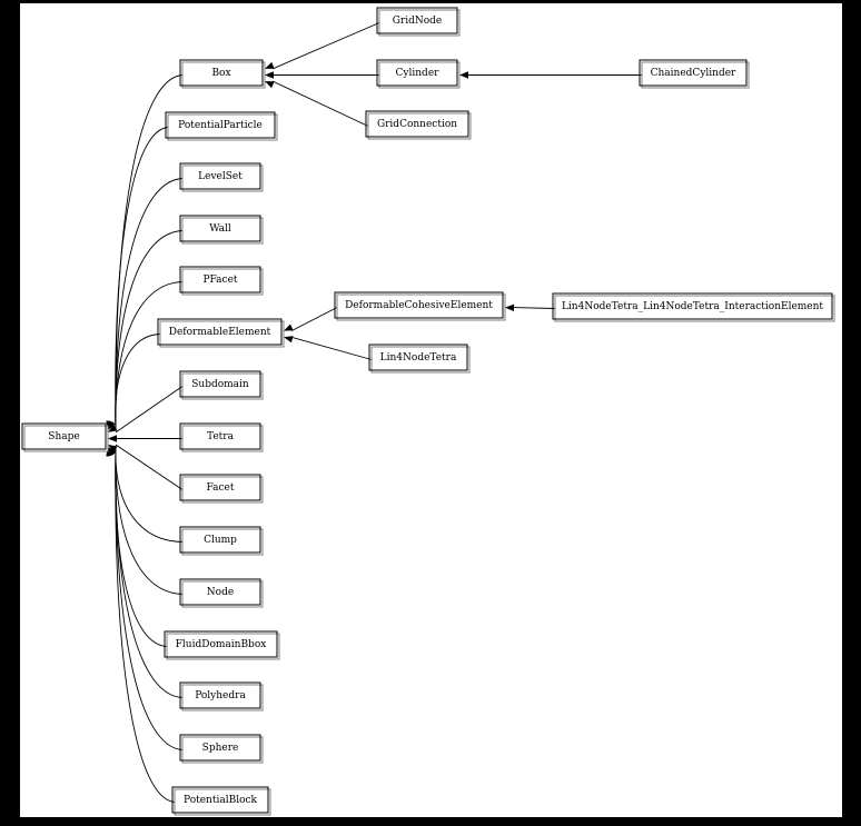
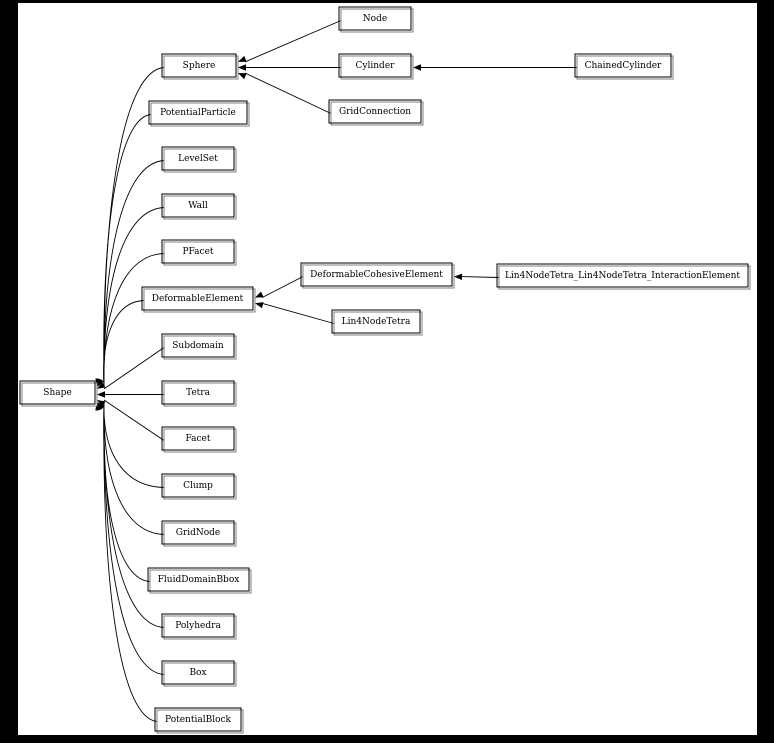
  Shape
- Box
+ Sphere
- GridNode
+ Node
  Cylinder
  ChainedCylinder
  GridConnection
  PotentialParticle
  LevelSet
  Wall
  PFacet
  DeformableElement
  DeformableCohesiveElement
  Lin4NodeTetra_Lin4NodeTetra_InteractionElement
  Lin4NodeTetra
  Subdomain
  Tetra
  Facet
  Clump
- Node
+ GridNode
  FluidDomainBbox
  Polyhedra
- Sphere
+ Box
  PotentialBlock
